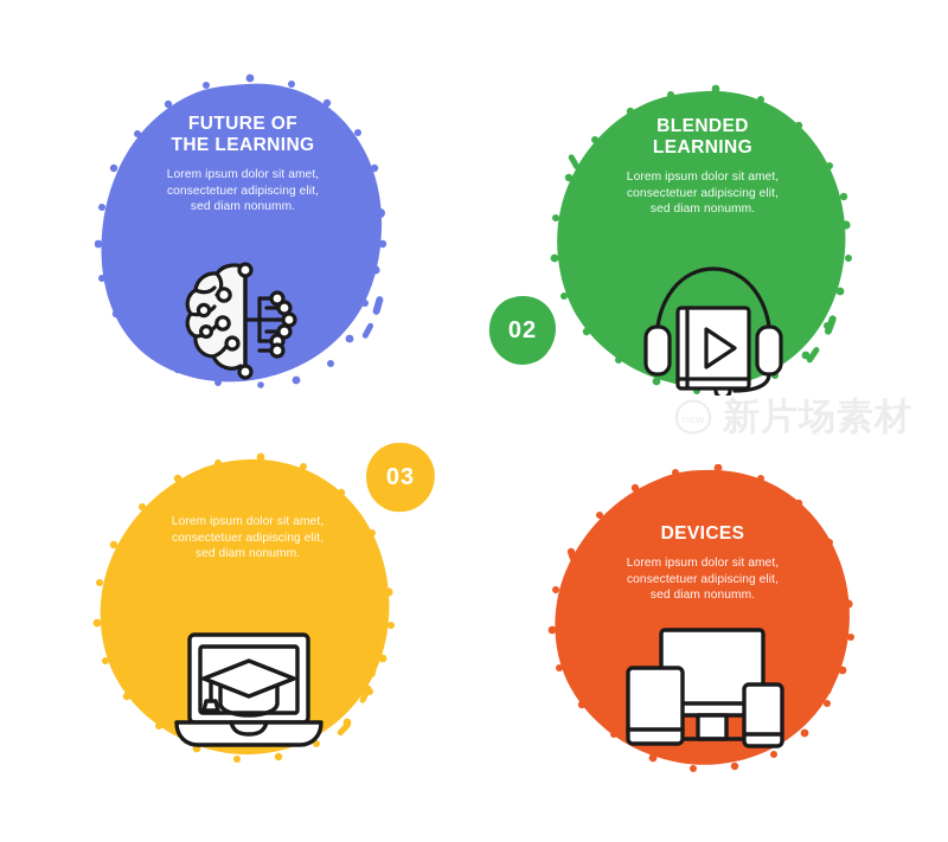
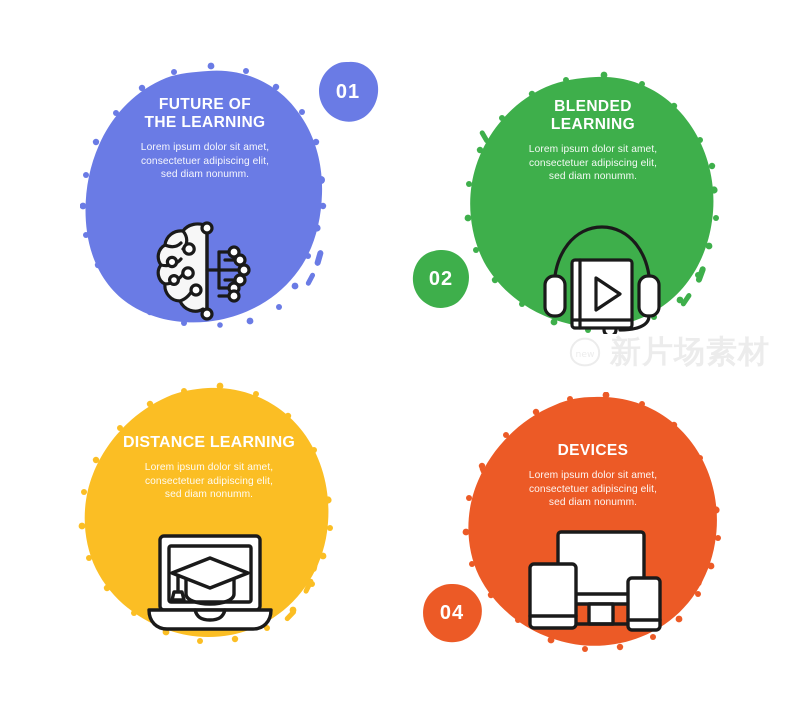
  FUTURE OF
  THE LEARNING
  Lorem ipsum dolor sit amet,
  consectetuer adipiscing elit,
  sed diam nonumm.
+ 01
  BLENDED
  LEARNING
  Lorem ipsum dolor sit amet,
  consectetuer adipiscing elit,
  sed diam nonumm.
  02
+ DISTANCE LEARNING
  Lorem ipsum dolor sit amet,
  consectetuer adipiscing elit,
  sed diam nonumm.
- 03
  DEVICES
  Lorem ipsum dolor sit amet,
  consectetuer adipiscing elit,
  sed diam nonumm.
+ 04
  新片场素材
